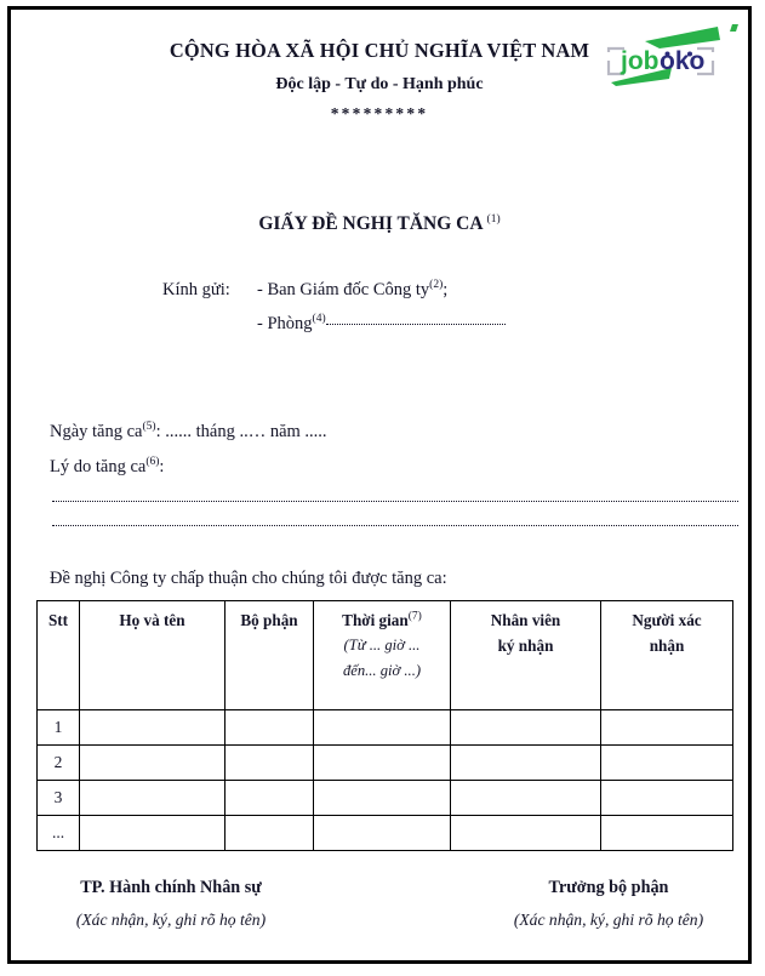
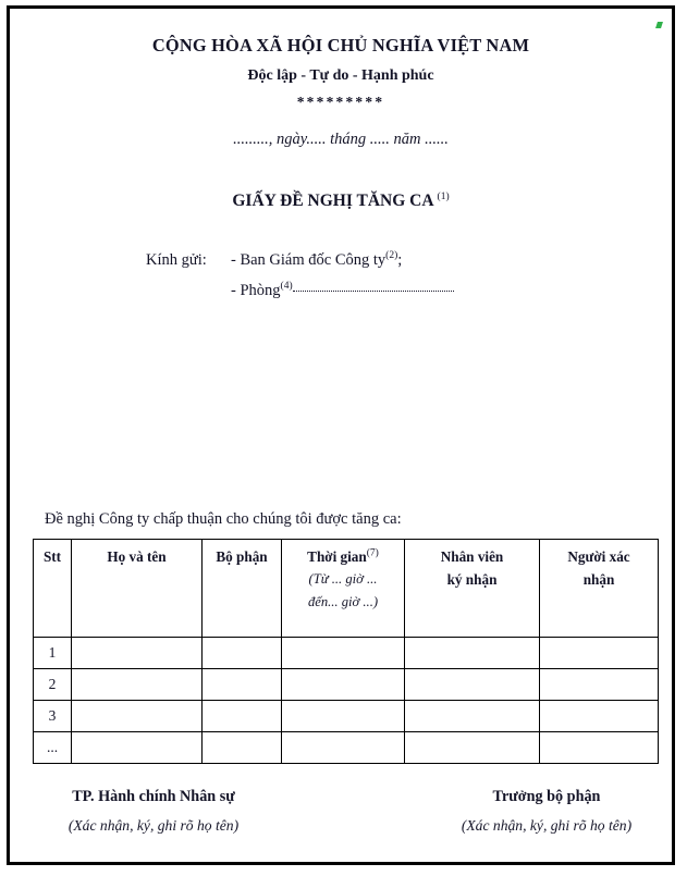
- job
- oko
  CỘNG HÒA XÃ HỘI CHỦ NGHĨA VIỆT NAM
  Độc lập - Tự do - Hạnh phúc
  *********
+ ........., ngày..... tháng ..... năm ......
  GIẤY ĐỀ NGHỊ TĂNG CA (1)
  Kính gửi:
  - Ban Giám đốc Công ty(2);
  - Phòng(4)
- Ngày tăng ca(5): ...... tháng ..… năm .....
- Lý do tăng ca(6):
  Đề nghị Công ty chấp thuận cho chúng tôi được tăng ca:
  Stt	Họ và tên	Bộ phận	Thời gian(7) (Từ ... giờ ... đến... giờ ...)	Nhân viên ký nhận	Người xác nhận
  1
  2
  3
  ...
  TP. Hành chính Nhân sự
  (Xác nhận, ký, ghi rõ họ tên)
  Trưởng bộ phận
  (Xác nhận, ký, ghi rõ họ tên)
